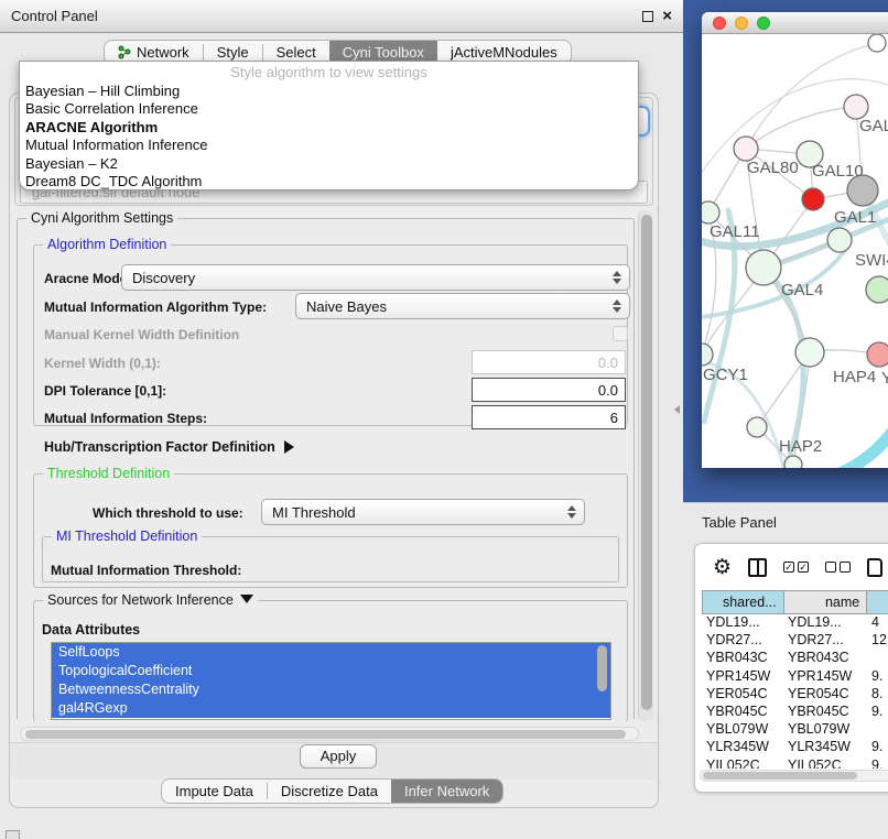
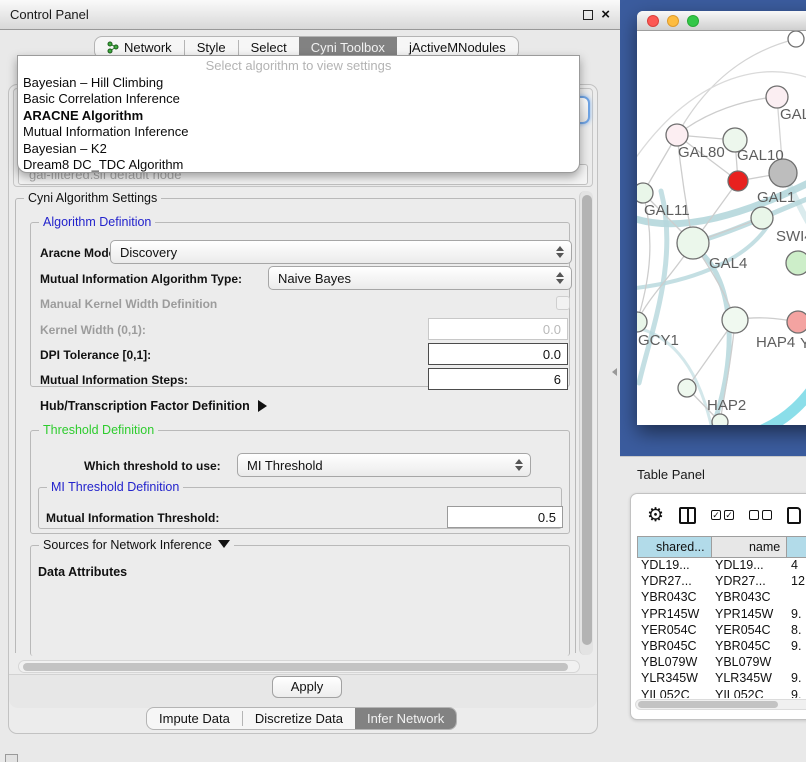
  Control Panel
  ×
  Network
  Style
  Select
  Cyni Toolbox
  jActiveMNodules
  gal-filtered.sif default node
  Cyni Algorithm Settings
  Algorithm Definition
  Aracne Mod
  Discovery
  Mutual Information Algorithm Type:
  Naive Bayes
  Manual Kernel Width Definition
  Kernel Width (0,1):
  0.0
  DPI Tolerance [0,1]:
  0.0
  Mutual Information Steps:
  6
  Hub/Transcription Factor Definition
  Threshold Definition
  Which threshold to use:
  MI Threshold
  MI Threshold Definition
  Mutual Information Threshold:
+ 0.5
  Sources for Network Inference
  Data Attributes
- SelfLoops
- TopologicalCoefficient
- BetweennessCentrality
- gal4RGexp
  Apply
  Impute Data
  Discretize Data
  Infer Network
- Style algorithm to view settings
+ Select algorithm to view settings
  Bayesian – Hill Climbing
  Basic Correlation Inference
  ARACNE Algorithm
  Mutual Information Inference
  Bayesian – K2
  Dream8 DC_TDC Algorithm
  GAL80
  GAL10
  GAL1
  GAL11
  SWI
  GAL4
  GCY1
  HAP4
  Y
  HAP2
  Table Panel
  ⚙
  ✓
  ✓
  shared...
  name
  YDL19...
  YDL19...
  4
  YDR27...
  YDR27...
  12
  YBR043C
  YBR043C
  YPR145W
  YPR145W
  9.
  YER054C
  YER054C
  8.
  YBR045C
  YBR045C
  9.
  YBL079W
  YBL079W
  YLR345W
  YLR345W
  9.
  YIL052C
  YIL052C
  9.
